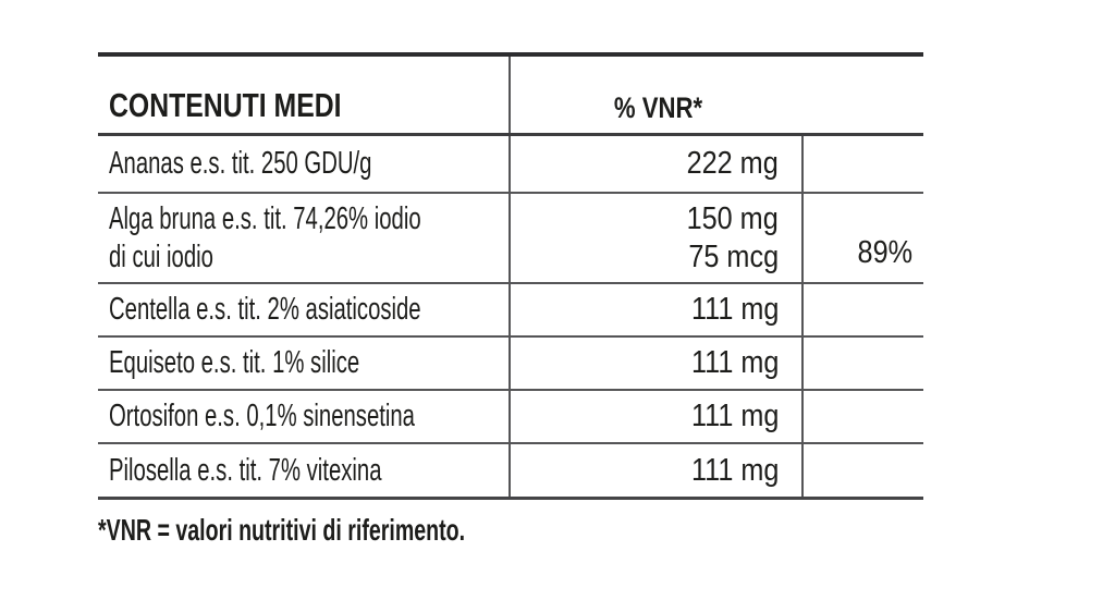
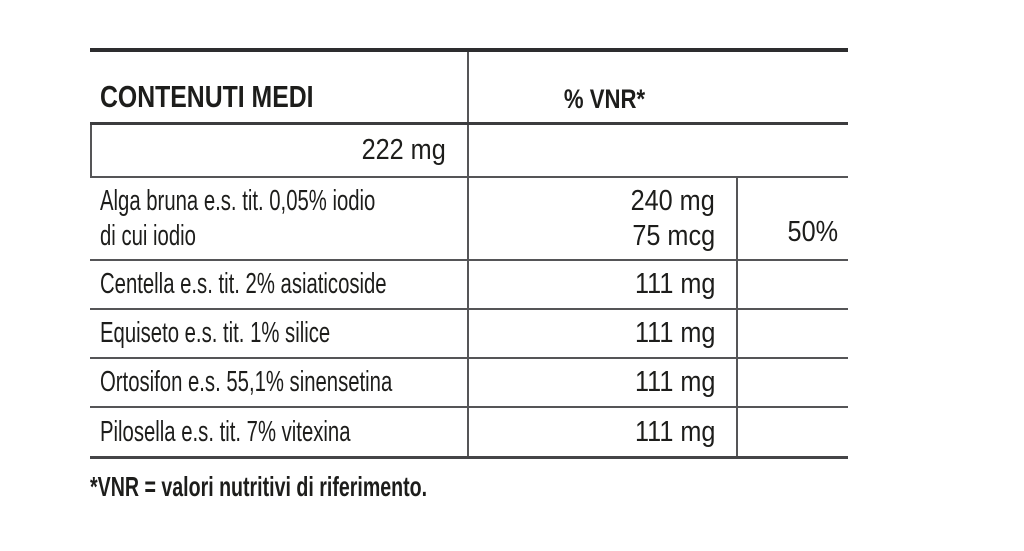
  CONTENUTI MEDI
  % VNR*
- Ananas e.s. tit. 250 GDU/g
  222 mg
- Alga bruna e.s. tit. 74,26% iodio
+ Alga bruna e.s. tit. 0,05% iodio
  di cui iodio
- 150 mg
+ 240 mg
  75 mcg
- 89%
+ 50%
  Centella e.s. tit. 2% asiaticoside
  111 mg
  Equiseto e.s. tit. 1% silice
  111 mg
- Ortosifon e.s. 0,1% sinensetina
+ Ortosifon e.s. 55,1% sinensetina
  111 mg
  Pilosella e.s. tit. 7% vitexina
  111 mg
  *VNR = valori nutritivi di riferimento.
